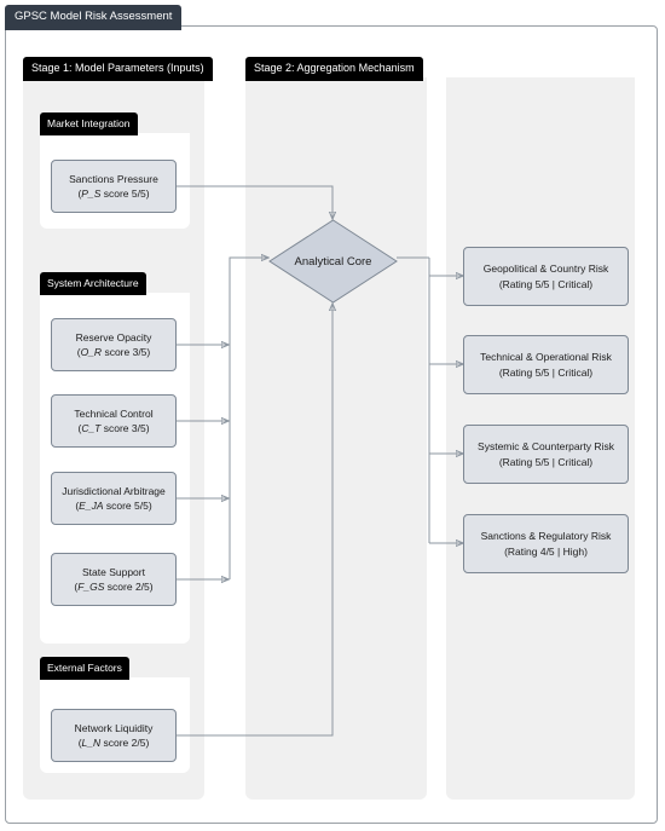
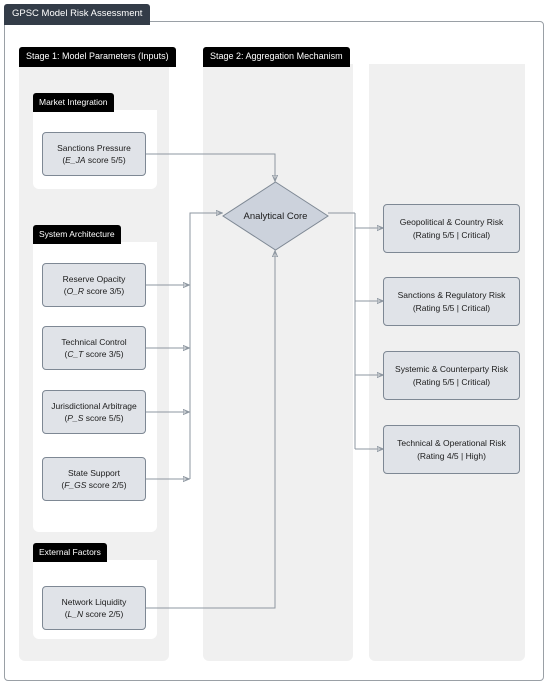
  GPSC Model Risk Assessment
  Stage 1: Model Parameters (Inputs)
  Stage 2: Aggregation Mechanism
  Market Integration
  System Architecture
  External Factors
  Sanctions Pressure
- (P_S score 5/5)
+ (E_JA score 5/5)
  Reserve Opacity
  (O_R score 3/5)
  Technical Control
  (C_T score 3/5)
  Jurisdictional Arbitrage
- (E_JA score 5/5)
+ (P_S score 5/5)
  State Support
  (F_GS score 2/5)
  Network Liquidity
  (L_N score 2/5)
  Analytical Core
  Geopolitical & Country Risk
  (Rating 5/5 | Critical)
- Technical & Operational Risk
+ Sanctions & Regulatory Risk
  (Rating 5/5 | Critical)
  Systemic & Counterparty Risk
  (Rating 5/5 | Critical)
- Sanctions & Regulatory Risk
+ Technical & Operational Risk
  (Rating 4/5 | High)
